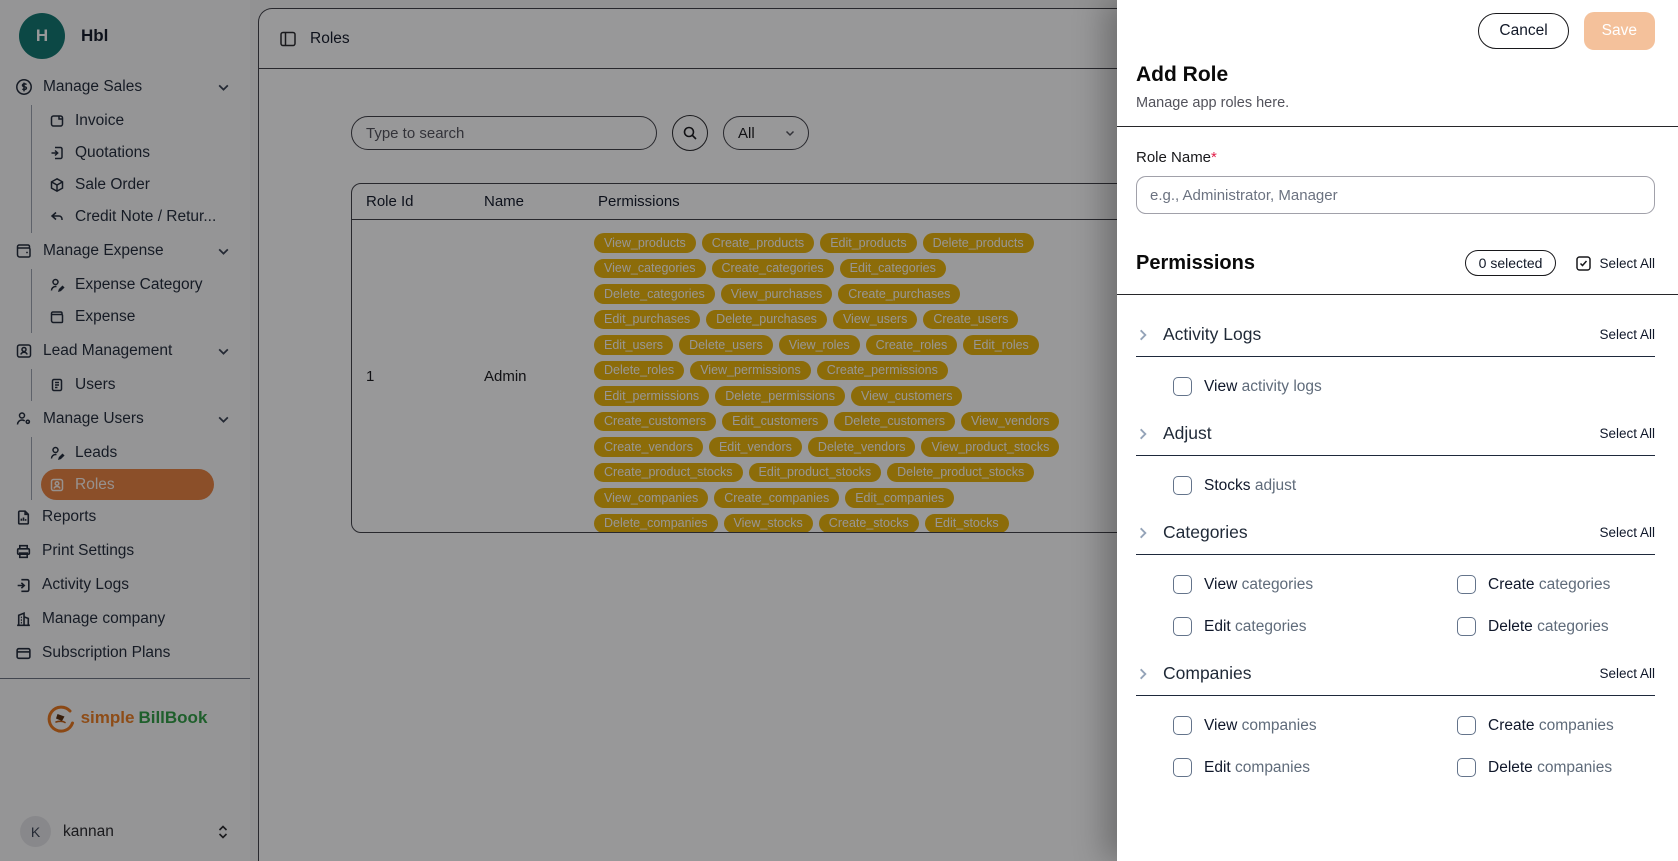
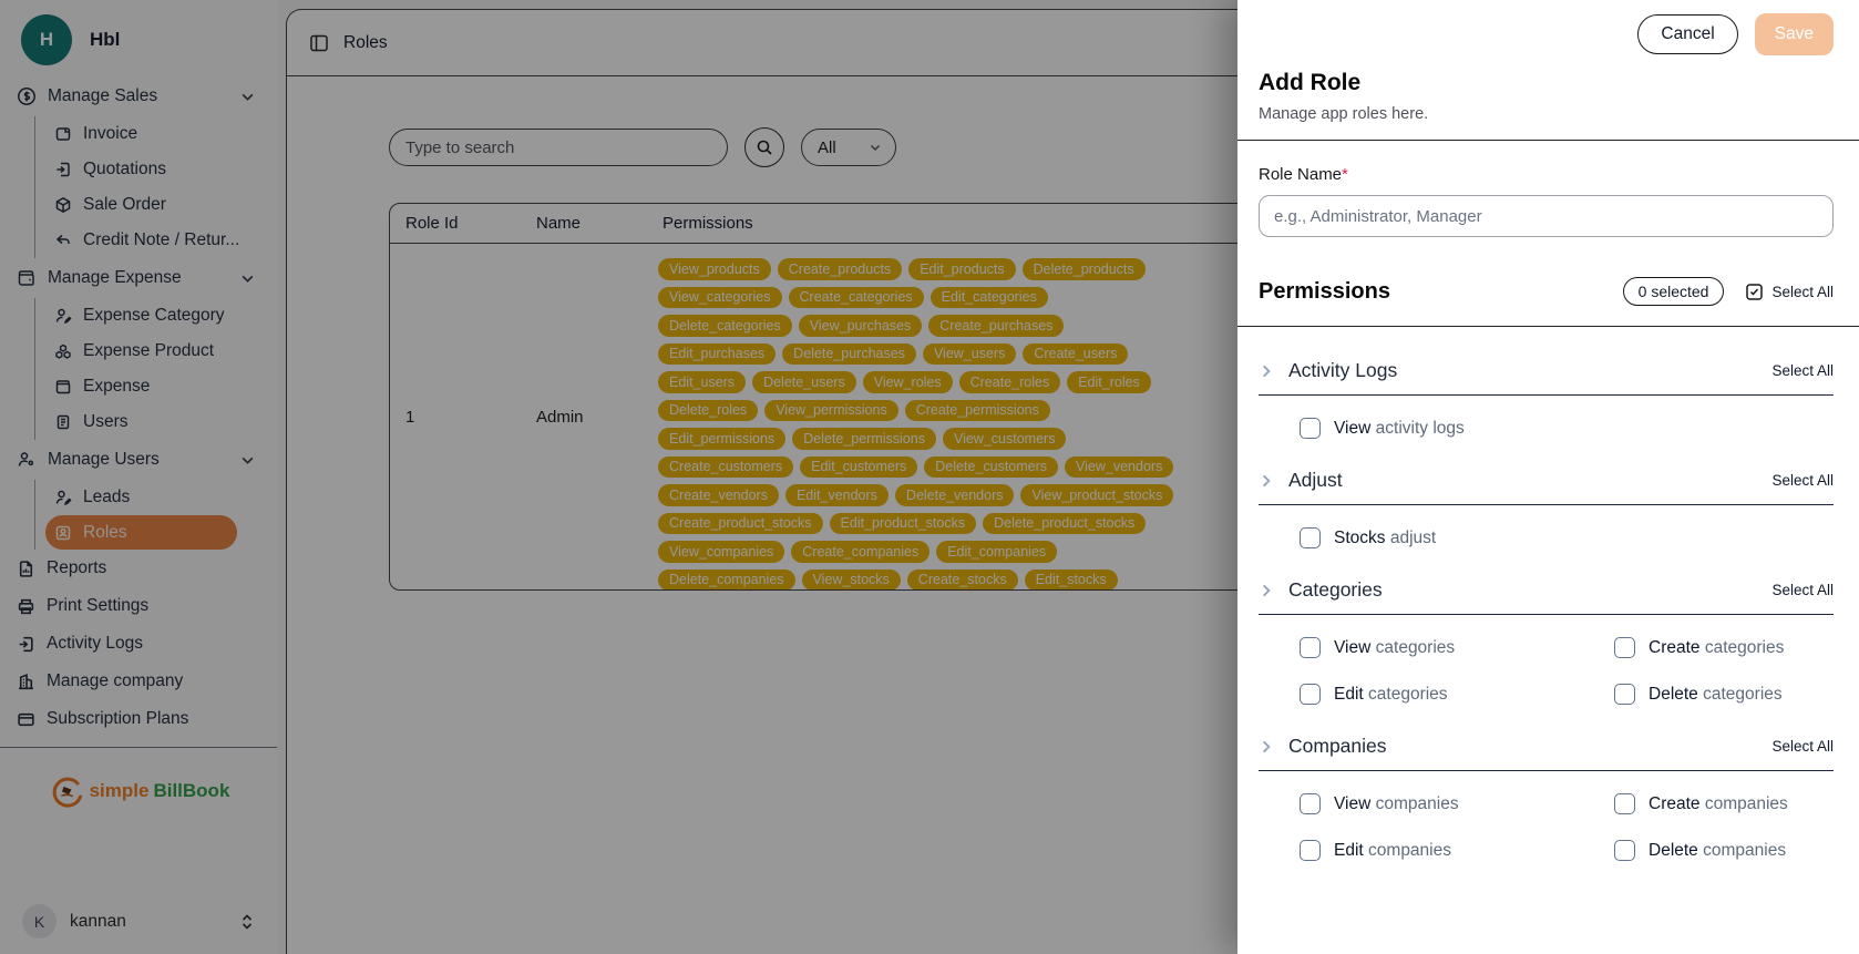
  H
  Hbl
  Manage Sales
  Invoice
  Quotations
  Sale Order
  Credit Note / Retur...
  Manage Expense
  Expense Category
+ Expense Product
  Expense
- Lead Management
  Users
  Manage Users
  Leads
  Roles
  Reports
  Print Settings
  Activity Logs
  Manage company
  Subscription Plans
  simple
  BillBook
  K
  kannan
  Roles
  Type to search
  All
  Role Id
  Name
  Permissions
  1
  Admin
  View_products
  Create_products
  Edit_products
  Delete_products
  View_categories
  Create_categories
  Edit_categories
  Delete_categories
  View_purchases
  Create_purchases
  Edit_purchases
  Delete_purchases
  View_users
  Create_users
  Edit_users
  Delete_users
  View_roles
  Create_roles
  Edit_roles
  Delete_roles
  View_permissions
  Create_permissions
  Edit_permissions
  Delete_permissions
  View_customers
  Create_customers
  Edit_customers
  Delete_customers
  View_vendors
  Create_vendors
  Edit_vendors
  Delete_vendors
  View_product_stocks
  Create_product_stocks
  Edit_product_stocks
  Delete_product_stocks
  View_companies
  Create_companies
  Edit_companies
  Delete_companies
  View_stocks
  Create_stocks
  Edit_stocks
  Cancel
  Save
  Add Role
  Manage app roles here.
  Role Name*
  e.g., Administrator, Manager
  Permissions
  0 selected
  Select All
  Activity Logs
  Select All
  View activity logs
  Adjust
  Select All
  Stocks adjust
  Categories
  Select All
  View categories
  Create categories
  Edit categories
  Delete categories
  Companies
  Select All
  View companies
  Create companies
  Edit companies
  Delete companies
